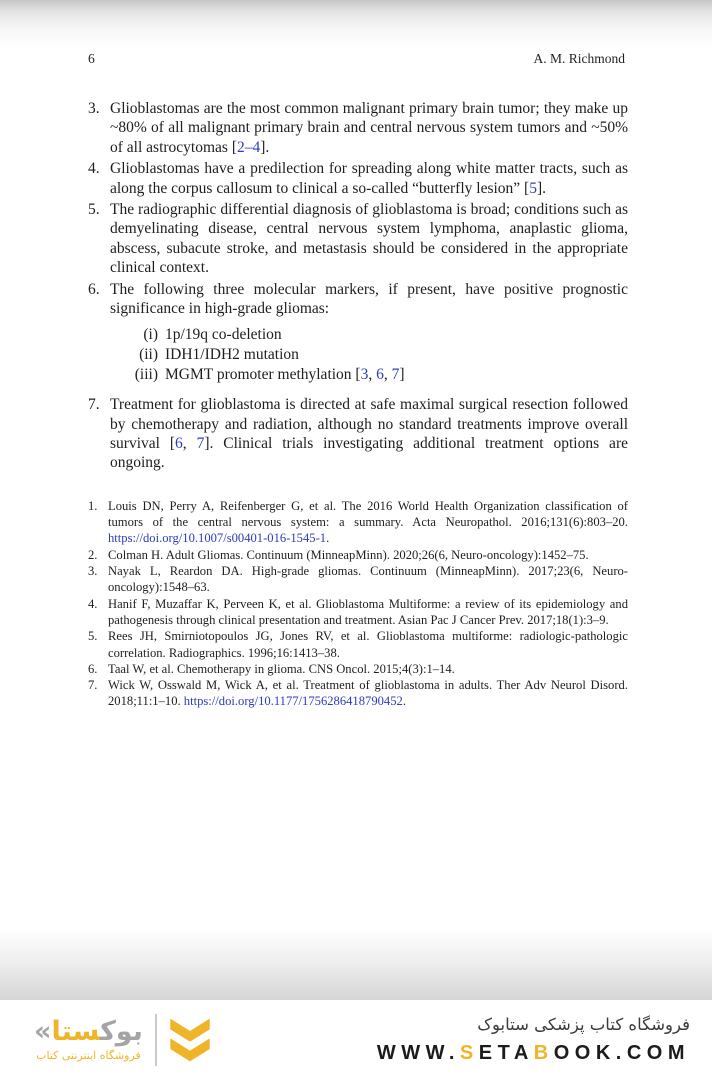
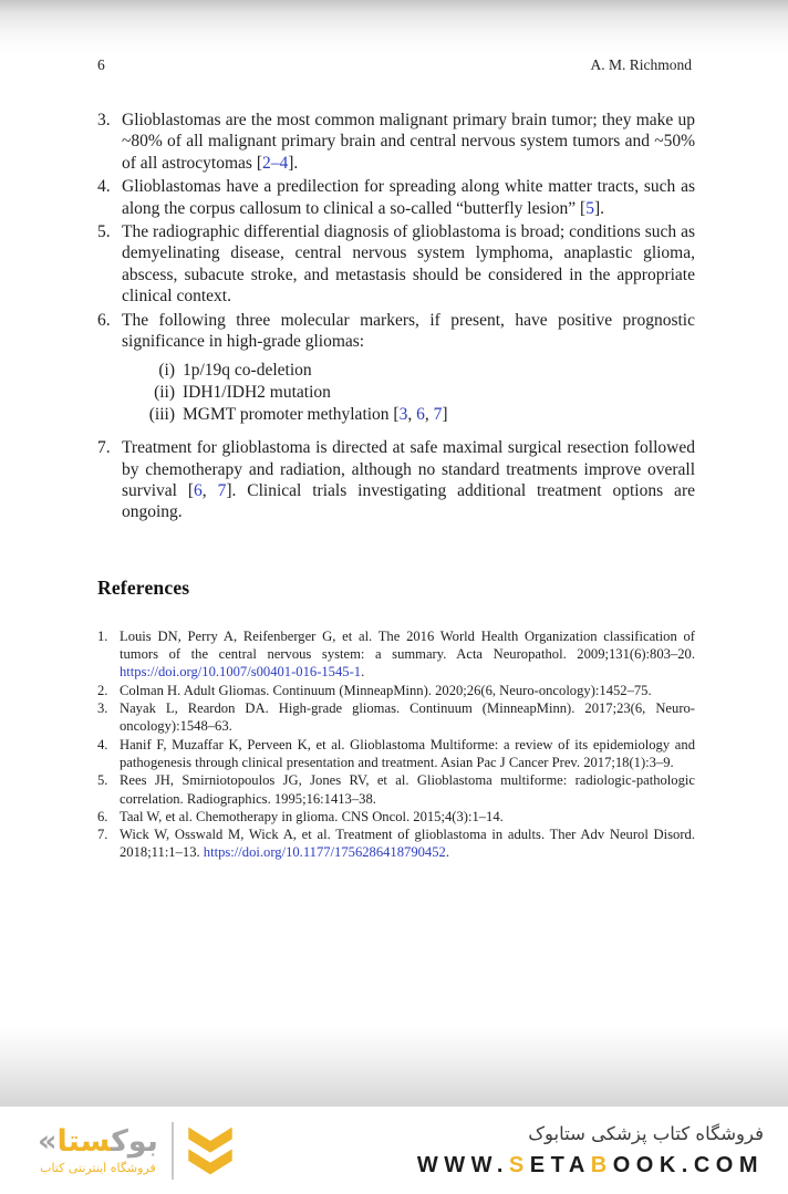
  6
  A. M. Richmond
  3.
  Glioblastomas are the most common malignant primary brain tumor; they make up ~80% of all malignant primary brain and central nervous system tumors and ~50% of all astrocytomas [2–4].
  4.
  Glioblastomas have a predilection for spreading along white matter tracts, such as along the corpus callosum to clinical a so-called “butterfly lesion” [5].
  5.
  The radiographic differential diagnosis of glioblastoma is broad; conditions such as demyelinating disease, central nervous system lymphoma, anaplastic glioma, abscess, subacute stroke, and metastasis should be considered in the appropriate clinical context.
  6.
  The following three molecular markers, if present, have positive prognostic significance in high-grade gliomas:
  (i)
  1p/19q co-deletion
  (ii)
  IDH1/IDH2 mutation
  (iii)
  MGMT promoter methylation [3, 6, 7]
  7.
  Treatment for glioblastoma is directed at safe maximal surgical resection followed by chemotherapy and radiation, although no standard treatments improve overall survival [6, 7]. Clinical trials investigating additional treatment options are ongoing.
+ References
  1.
- Louis DN, Perry A, Reifenberger G, et al. The 2016 World Health Organization classification of tumors of the central nervous system: a summary. Acta Neuropathol. 2016;131(6):803–20. https://doi.org/10.1007/s00401-016-1545-1.
+ Louis DN, Perry A, Reifenberger G, et al. The 2016 World Health Organization classification of tumors of the central nervous system: a summary. Acta Neuropathol. 2009;131(6):803–20. https://doi.org/10.1007/s00401-016-1545-1.
  2.
  Colman H. Adult Gliomas. Continuum (MinneapMinn). 2020;26(6, Neuro-oncology):1452–75.
  3.
  Nayak L, Reardon DA. High-grade gliomas. Continuum (MinneapMinn). 2017;23(6, Neuro-oncology):1548–63.
  4.
  Hanif F, Muzaffar K, Perveen K, et al. Glioblastoma Multiforme: a review of its epidemiology and pathogenesis through clinical presentation and treatment. Asian Pac J Cancer Prev. 2017;18(1):3–9.
  5.
- Rees JH, Smirniotopoulos JG, Jones RV, et al. Glioblastoma multiforme: radiologic-pathologic correlation. Radiographics. 1996;16:1413–38.
+ Rees JH, Smirniotopoulos JG, Jones RV, et al. Glioblastoma multiforme: radiologic-pathologic correlation. Radiographics. 1995;16:1413–38.
  6.
  Taal W, et al. Chemotherapy in glioma. CNS Oncol. 2015;4(3):1–14.
  7.
- Wick W, Osswald M, Wick A, et al. Treatment of glioblastoma in adults. Ther Adv Neurol Disord. 2018;11:1–10. https://doi.org/10.1177/1756286418790452.
+ Wick W, Osswald M, Wick A, et al. Treatment of glioblastoma in adults. Ther Adv Neurol Disord. 2018;11:1–13. https://doi.org/10.1177/1756286418790452.
  « بوکستا
  فروشگاه اینترنتی کتاب
  فروشگاه کتاب پزشکی ستابوک
  WWW.SETABOOK.COM
